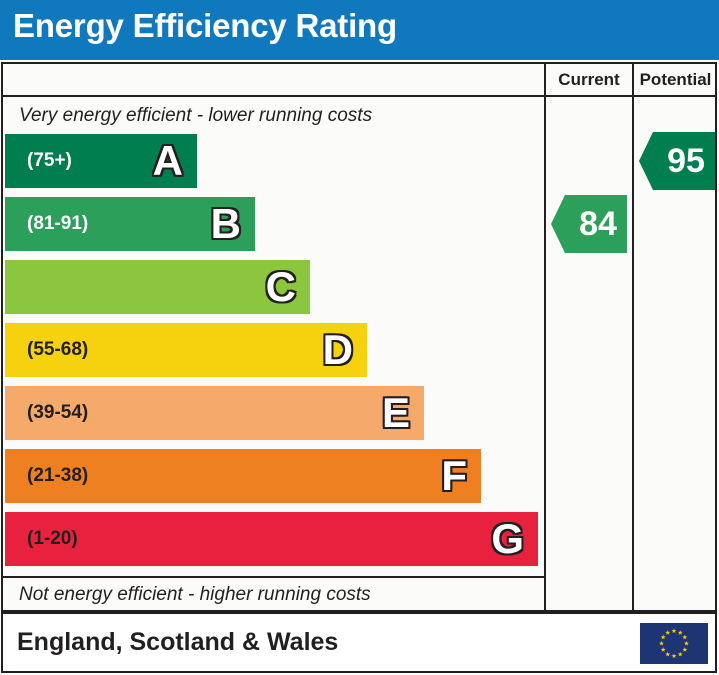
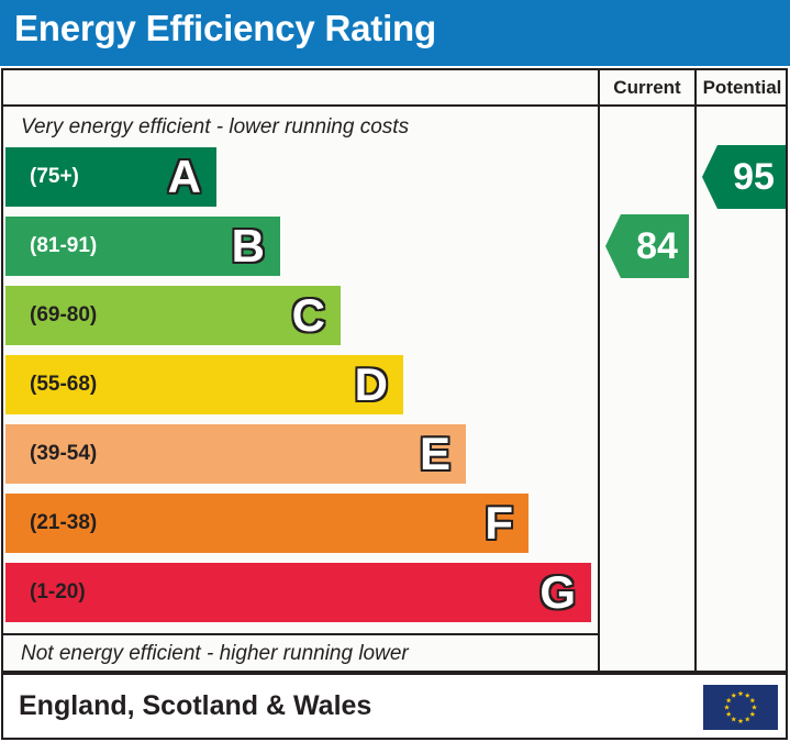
  Energy Efficiency Rating
  Current
  Potential
  Very energy efficient - lower running costs
  (75+)
  A
  (81-91)
  B
+ (69-80)
  C
  (55-68)
  D
  (39-54)
  E
  (21-38)
  F
  (1-20)
  G
- Not energy efficient - higher running costs
+ Not energy efficient - higher running lower
  84
  95
  England, Scotland & Wales
